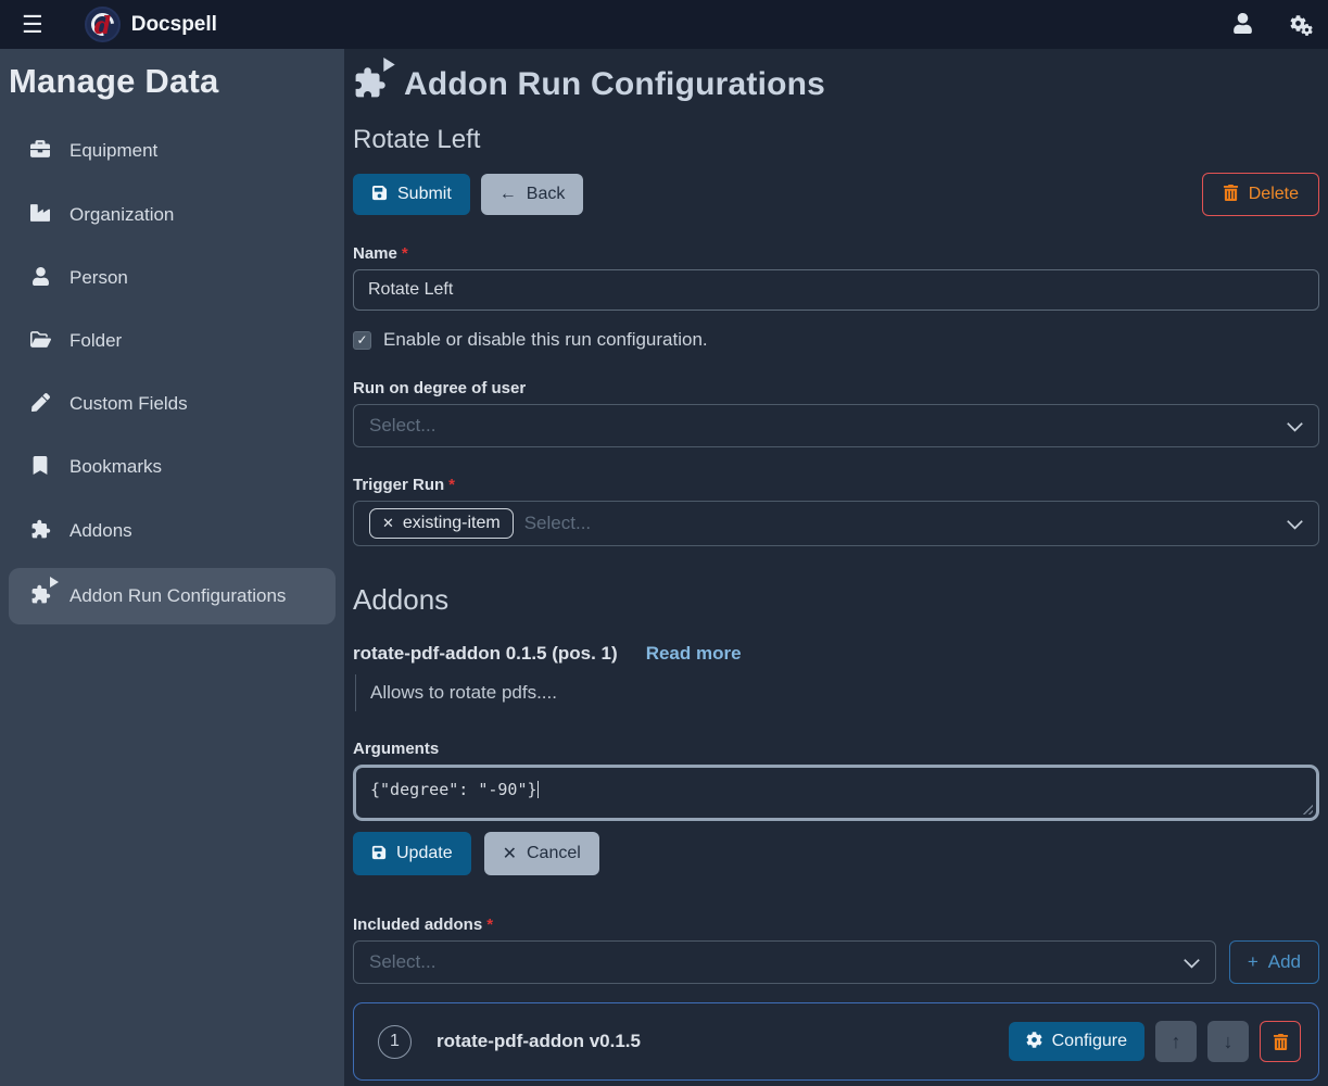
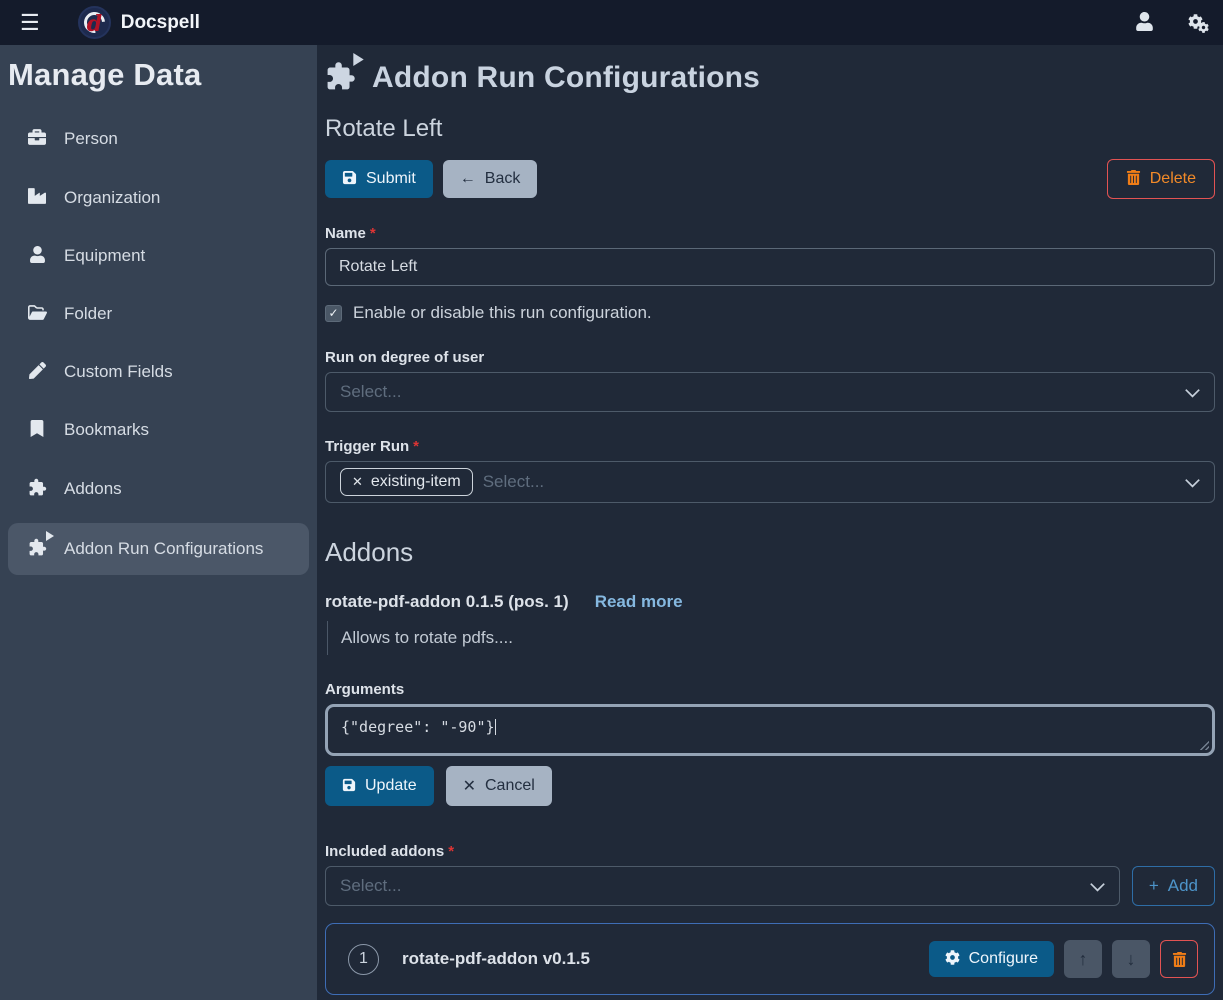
  ☰
  d
  Docspell
  Manage Data
- Equipment
+ Person
  Organization
- Person
+ Equipment
  Folder
  Custom Fields
  Bookmarks
  Addons
  Addon Run Configurations
  Addon Run Configurations
  Rotate Left
  Submit
  ←
  Back
  Delete
  Name *
  Rotate Left
  ✓
  Enable or disable this run configuration.
  Run on degree of user
  Select...
  Trigger Run *
  ✕
  existing-item
  Select...
  Addons
  rotate-pdf-addon 0.1.5 (pos. 1)
  Read more
  Allows to rotate pdfs....
  Arguments
  {"degree": "-90"}
  Update
  ✕
  Cancel
  Included addons *
  Select...
  +
  Add
  1
  rotate-pdf-addon v0.1.5
  Configure
  ↑
  ↓
